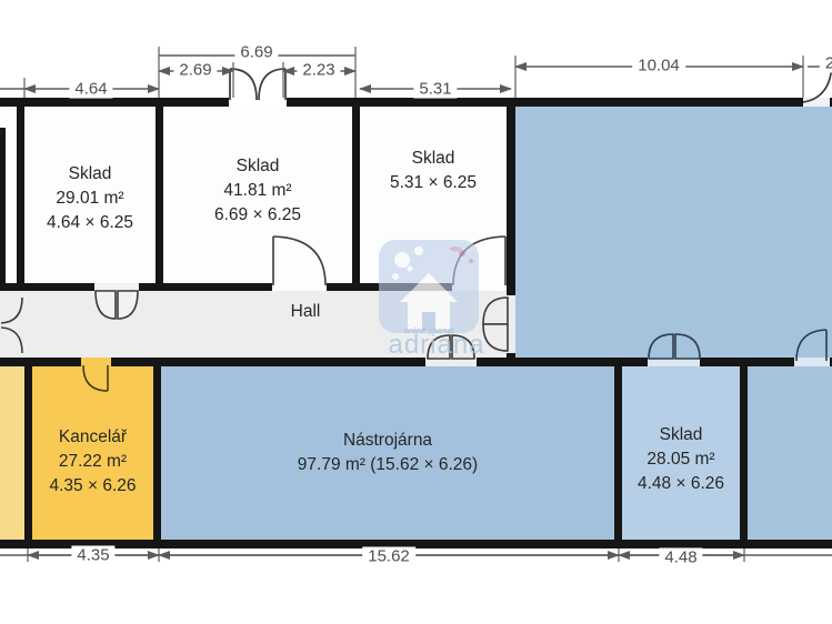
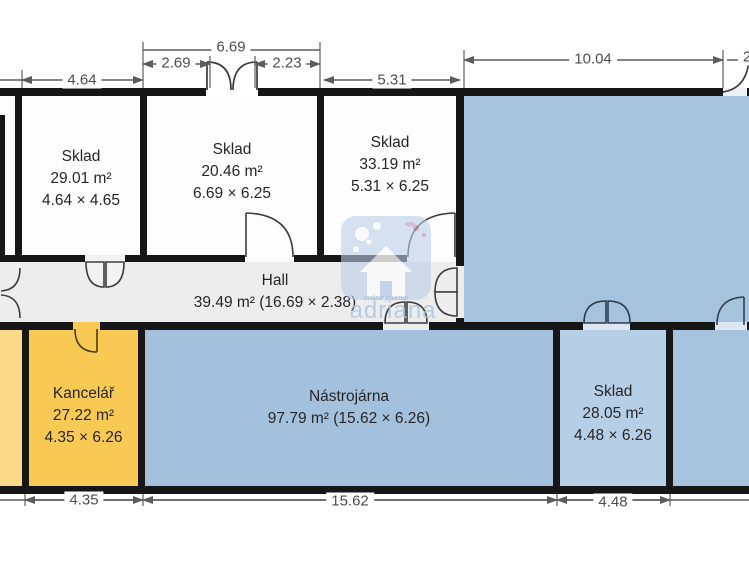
  4.64
  2.69
  6.69
  2.23
  5.31
  10.04
  2
  4.35
  15.62
  4.48
  Sklad
  29.01 m²
- 4.64 × 6.25
+ 4.64 × 4.65
  Sklad
- 41.81 m²
+ 20.46 m²
  6.69 × 6.25
  Sklad
+ 33.19 m²
  5.31 × 6.25
  Hall
+ 39.49 m² (16.69 × 2.38)
  Kancelář
  27.22 m²
  4.35 × 6.26
  Nástrojárna
  97.79 m² (15.62 × 6.26)
  Sklad
  28.05 m²
  4.48 × 6.26
  online journal
  adriana
